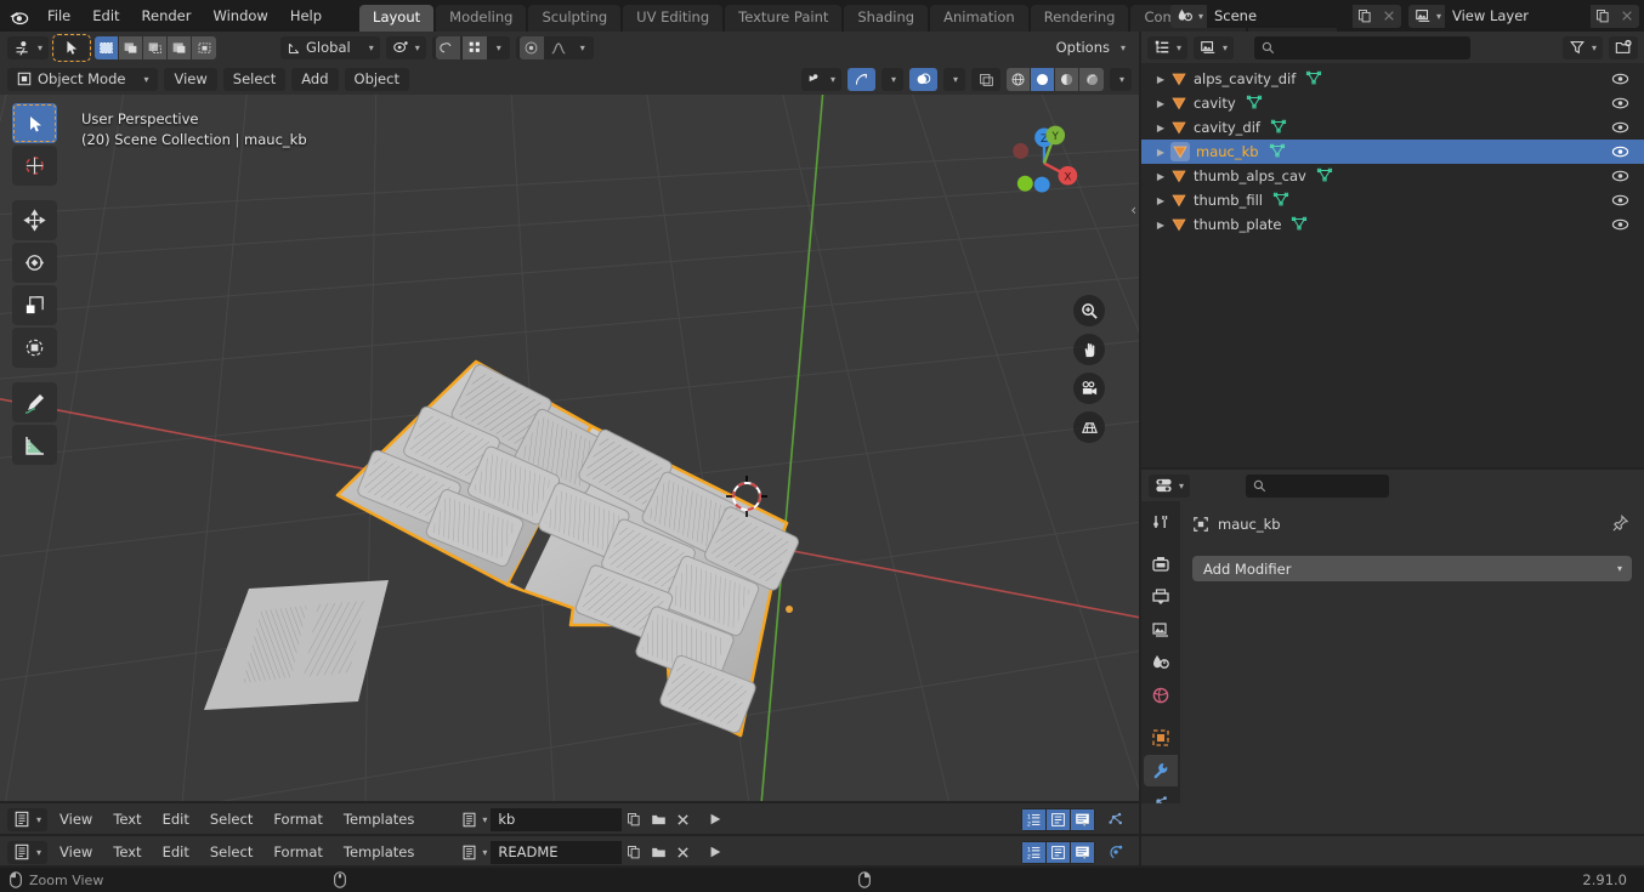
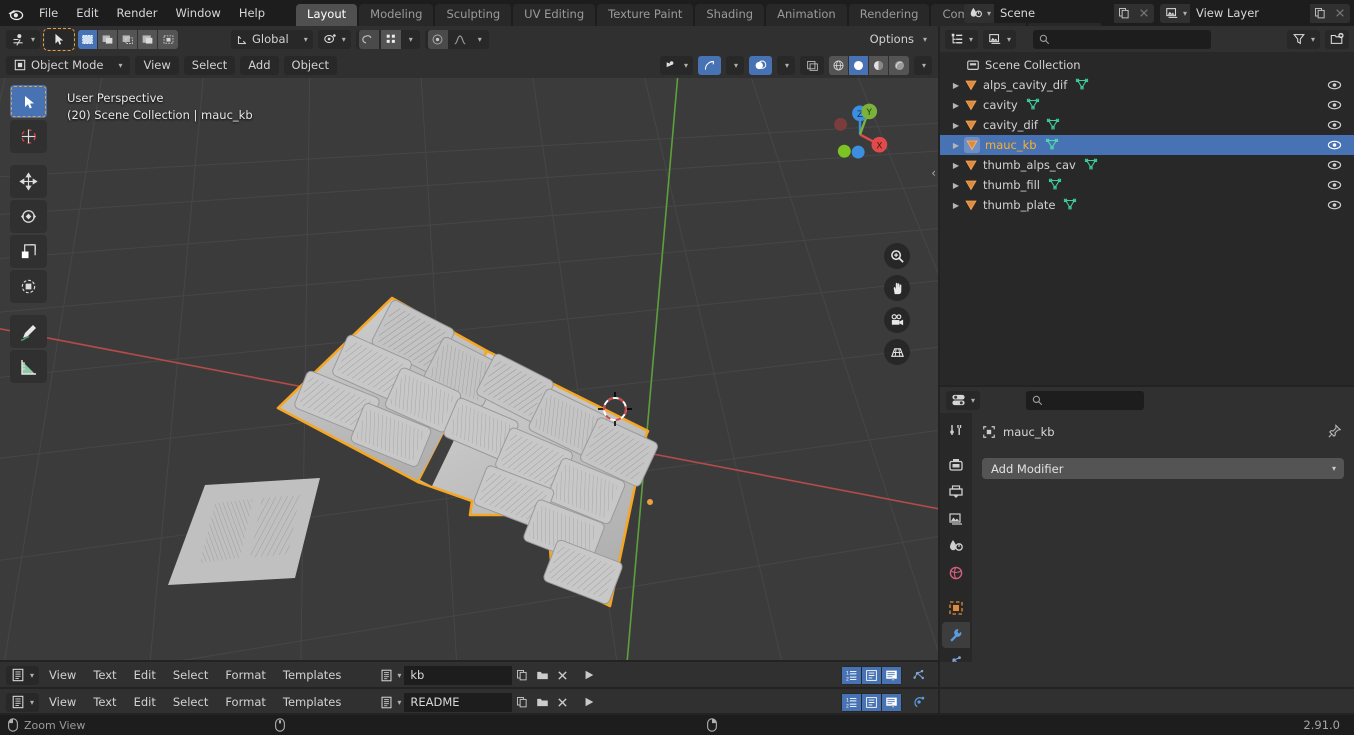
  File
  Edit
  Render
  Window
  Help
  Layout
  Modeling
  Sculpting
  UV Editing
  Texture Paint
  Shading
  Animation
  Rendering
  ▾
  Scene
  ▾
  View Layer
  ▾
  Global
  ▾
  ▾
  ▾
  ▾
  Options
  ▾
  Object Mode
  ▾
  View
  Select
  Add
  Object
  ▾
  ▾
  ▾
  ▾
  User Perspective
  (20) Scene Collection | mauc_kb
  Z
  Y
  X
  ‹
  ▾
  ▾
  ▾
+ Scene Collection
  ▶
  alps_cavity_dif
  ▶
  cavity
  ▶
  cavity_dif
  ▶
  mauc_kb
  ▶
  thumb_alps_cav
  ▶
  thumb_fill
  ▶
  thumb_plate
  ▾
  mauc_kb
  Add Modifier
  ▾
  ▾
  View
  Text
  Edit
  Select
  Format
  Templates
  ▾
  kb
  ▾
  View
  Text
  Edit
  Select
  Format
  Templates
  ▾
  README
  Zoom View
  2.91.0
